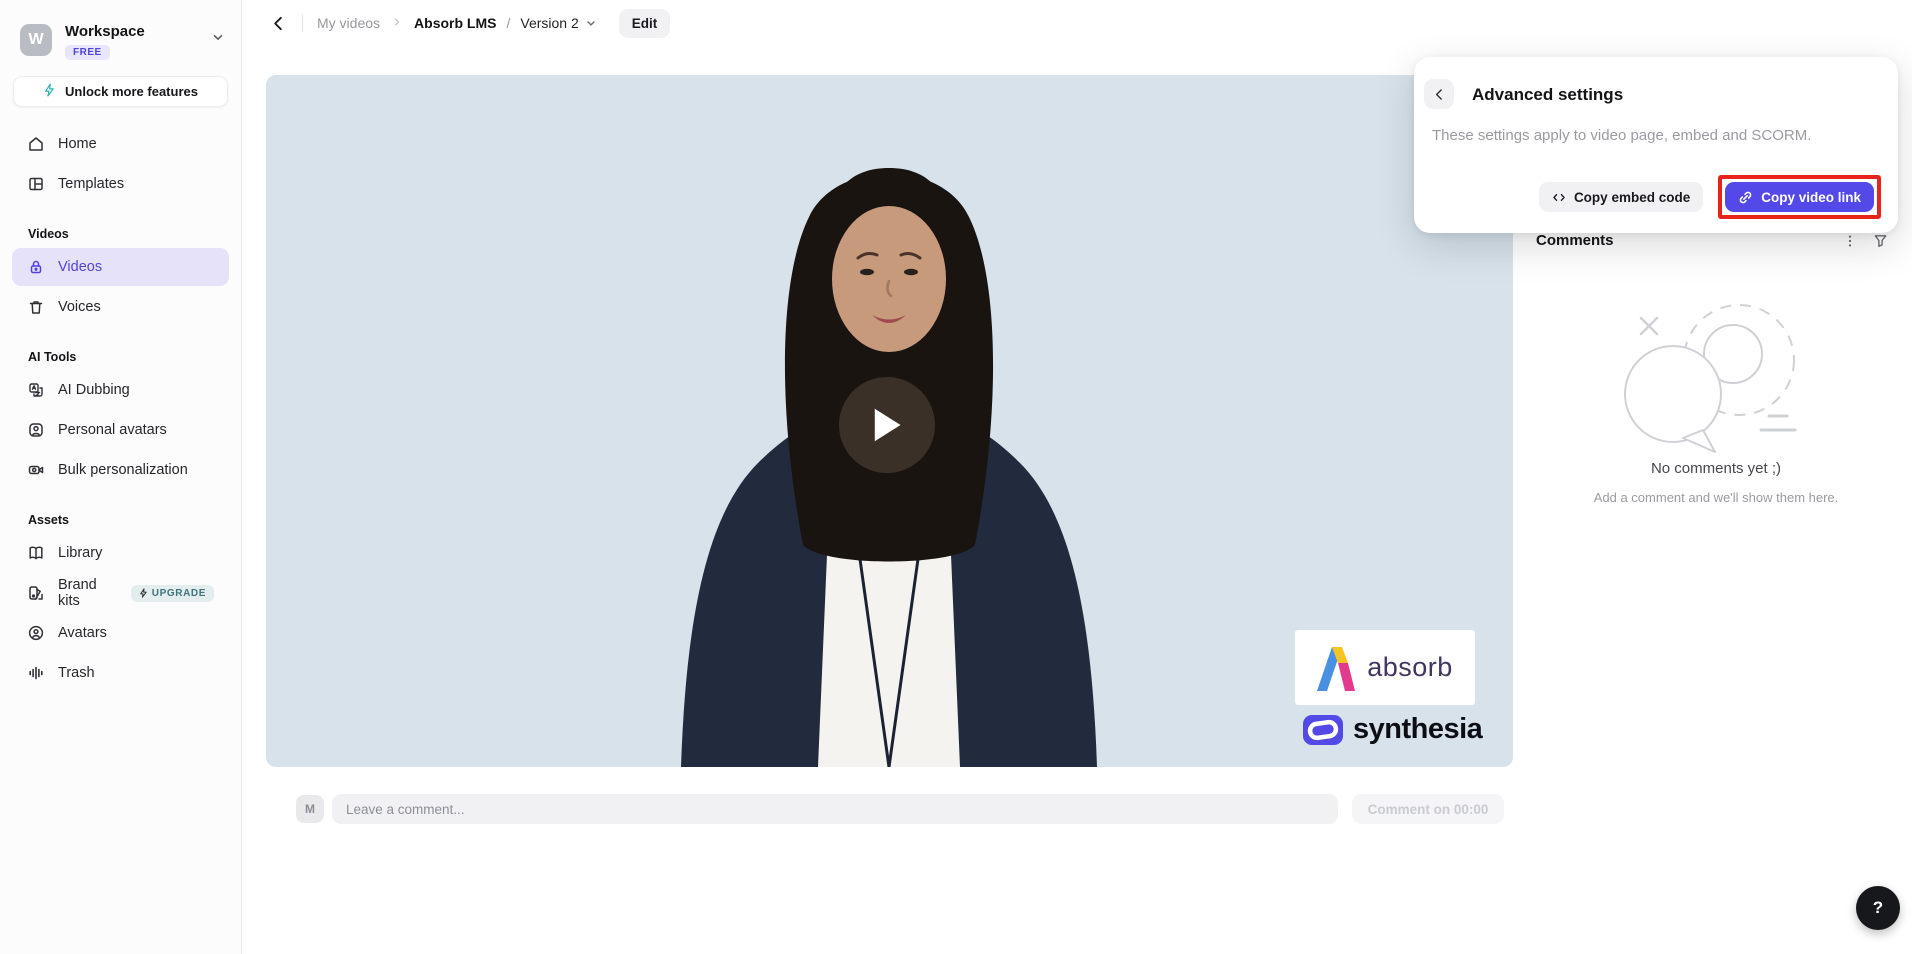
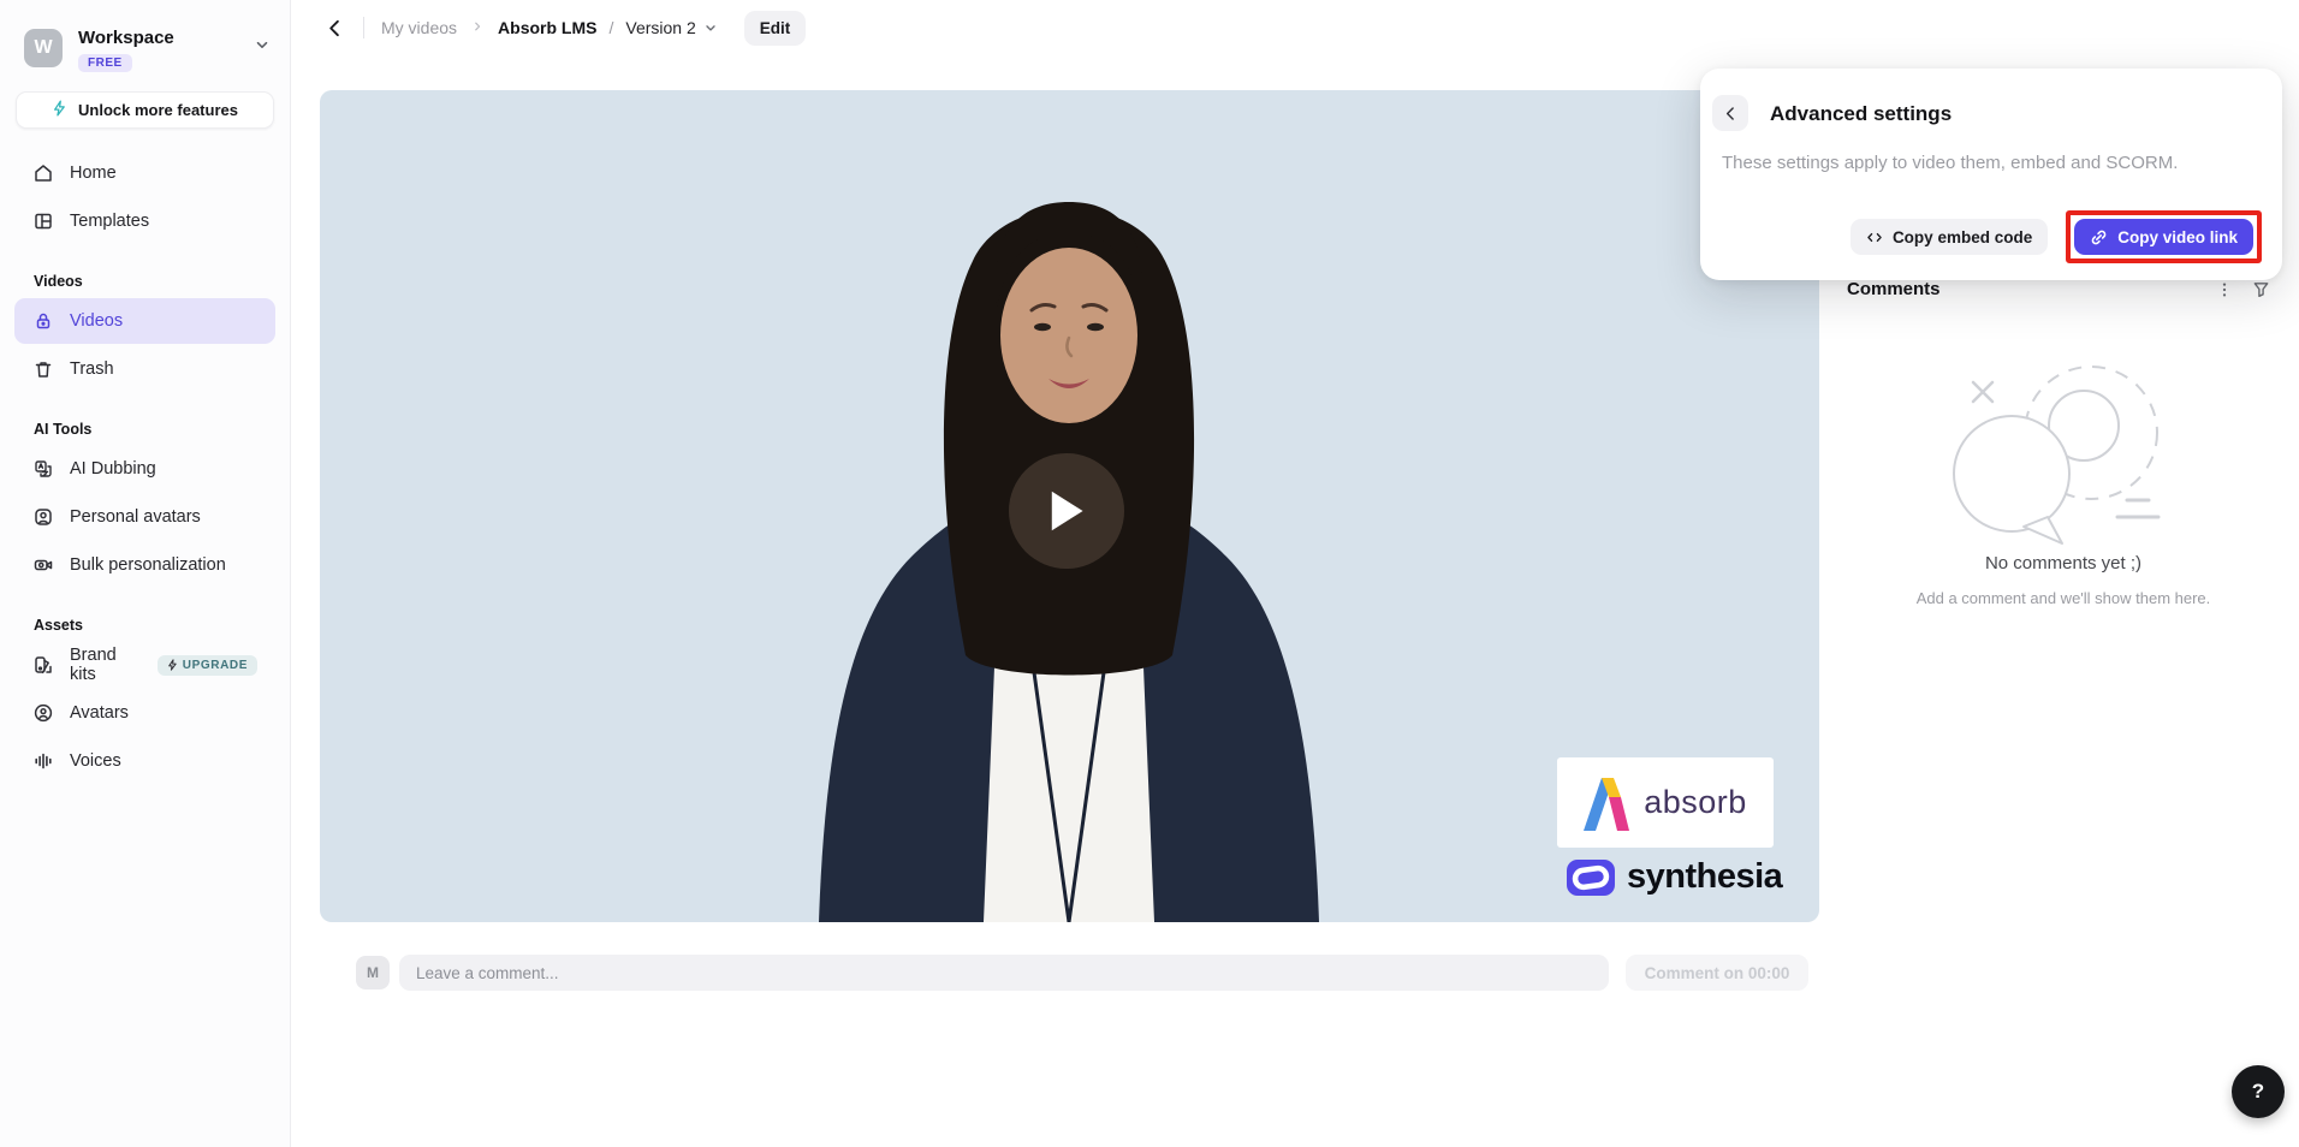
  W
  Workspace
  FREE
  Unlock more features
  Home
  Templates
  Videos
  Videos
- Voices
+ Trash
  AI Tools
  AI Dubbing
  Personal avatars
  Bulk personalization
  Assets
- Library
  Brand kits
  UPGRADE
  Avatars
- Trash
+ Voices
  My videos
  Absorb LMS
  /
  Version 2
  Edit
  absorb
  synthesia
  M
  Leave a comment...
  Comment on 00:00
  Comments
  No comments yet ;)
  Add a comment and we'll show them here.
  Advanced settings
- These settings apply to video page, embed and SCORM.
+ These settings apply to video them, embed and SCORM.
  Copy embed code
  Copy video link
  ?
